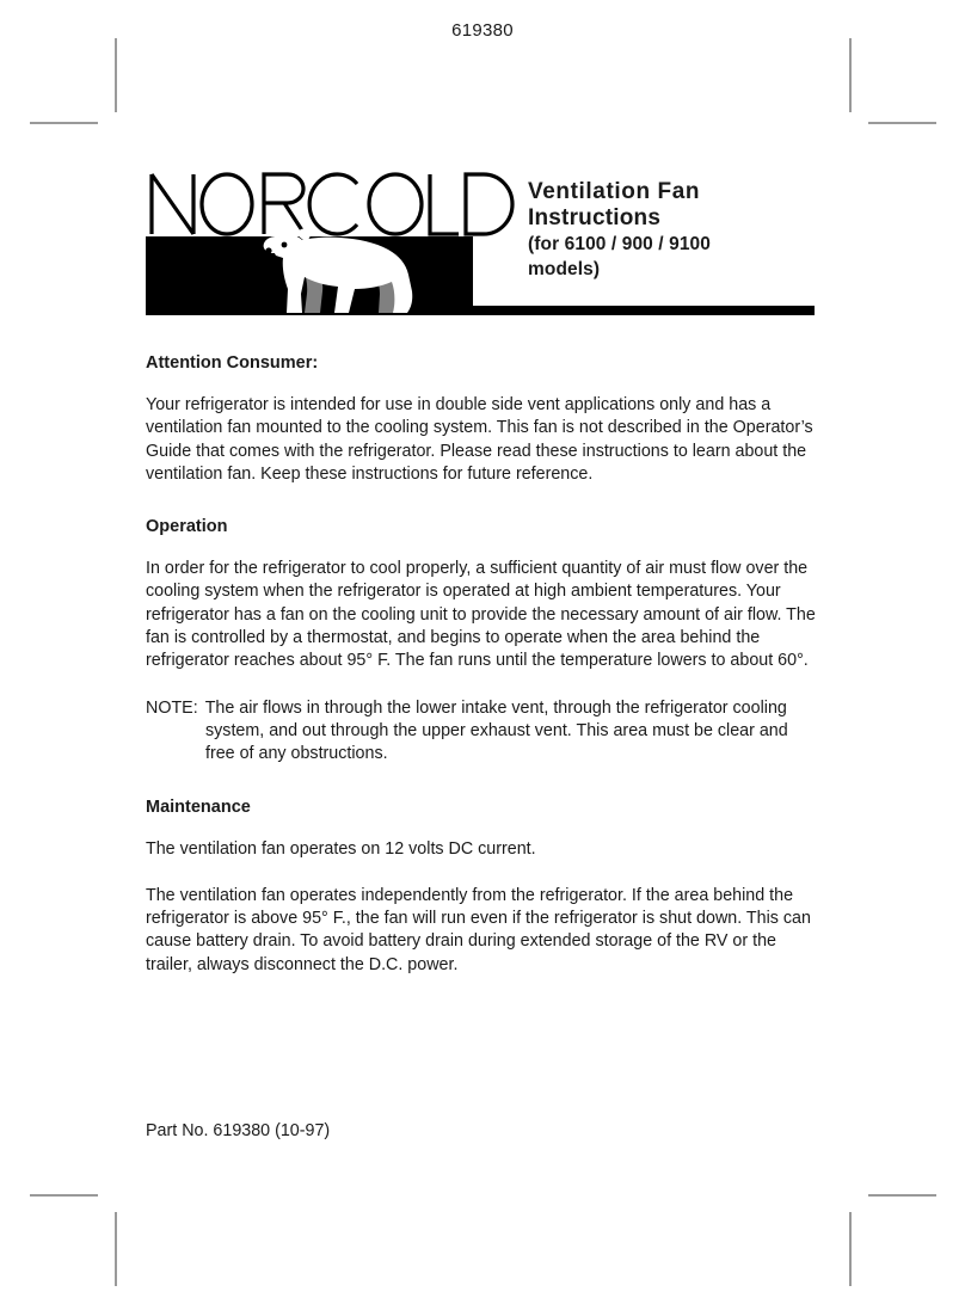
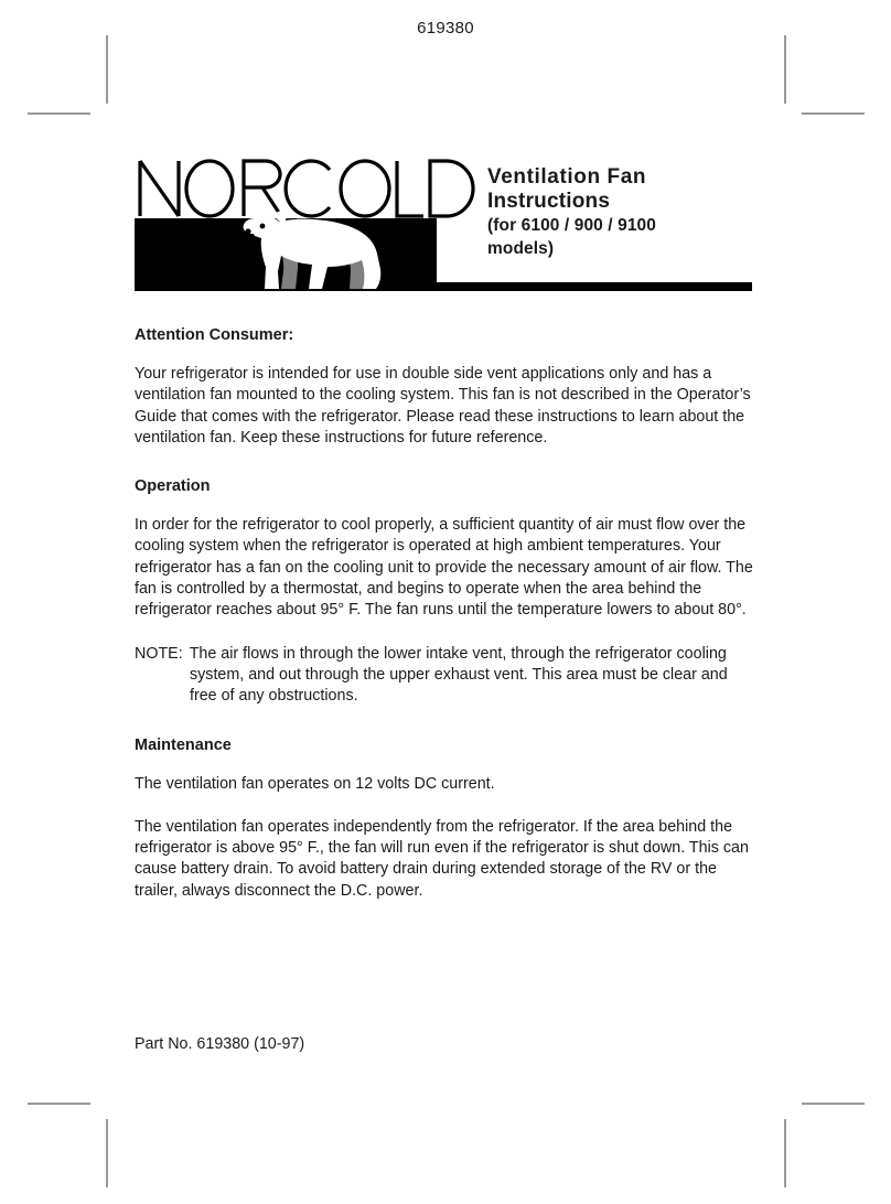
  619380
  Ventilation Fan
  Instructions
  (for 6100 / 900 / 9100
  models)
  Attention Consumer:
  Your refrigerator is intended for use in double side vent applications only and has a ventilation fan mounted to the cooling system. This fan is not described in the Operator’s Guide that comes with the refrigerator. Please read these instructions to learn about the ventilation fan. Keep these instructions for future reference.
  Operation
- In order for the refrigerator to cool properly, a sufficient quantity of air must flow over the cooling system when the refrigerator is operated at high ambient temperatures. Your refrigerator has a fan on the cooling unit to provide the necessary amount of air flow. The fan is controlled by a thermostat, and begins to operate when the area behind the refrigerator reaches about 95° F. The fan runs until the temperature lowers to about 60°.
+ In order for the refrigerator to cool properly, a sufficient quantity of air must flow over the cooling system when the refrigerator is operated at high ambient temperatures. Your refrigerator has a fan on the cooling unit to provide the necessary amount of air flow. The fan is controlled by a thermostat, and begins to operate when the area behind the refrigerator reaches about 95° F. The fan runs until the temperature lowers to about 80°.
  NOTE: The air flows in through the lower intake vent, through the refrigerator cooling system, and out through the upper exhaust vent. This area must be clear and free of any obstructions.
  Maintenance
  The ventilation fan operates on 12 volts DC current.
  The ventilation fan operates independently from the refrigerator. If the area behind the refrigerator is above 95° F., the fan will run even if the refrigerator is shut down. This can cause battery drain. To avoid battery drain during extended storage of the RV or the trailer, always disconnect the D.C. power.
  Part No. 619380 (10-97)
